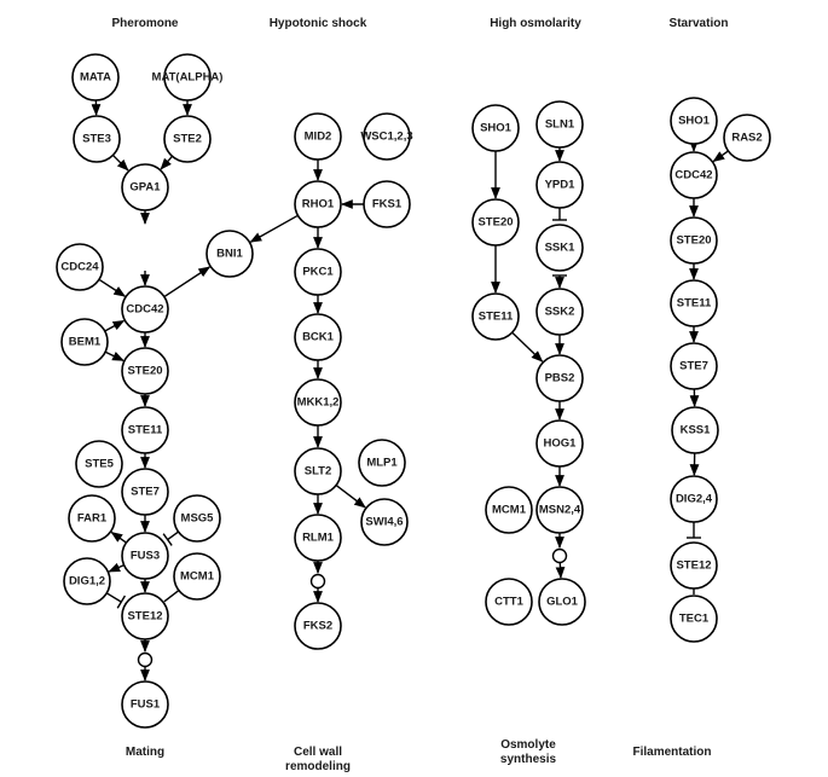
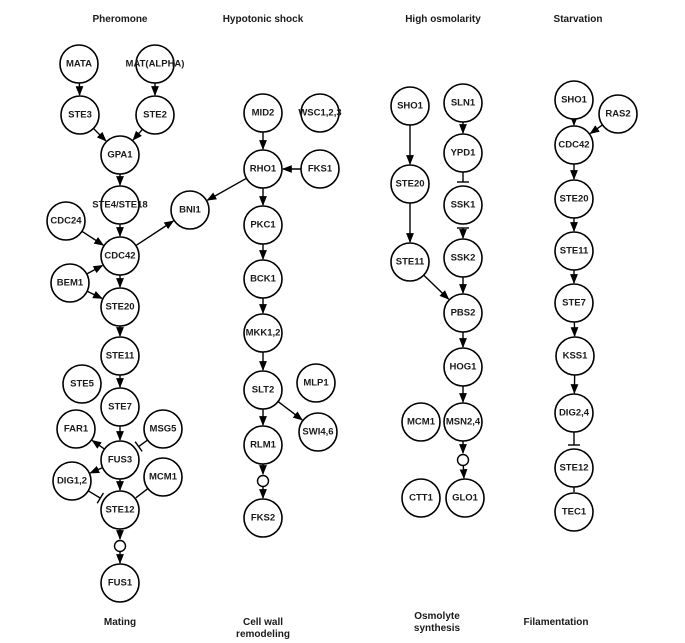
  MATA
  MAT(ALPHA)
  STE3
  STE2
  GPA1
+ STE4/STE18
  BNI1
  CDC24
  CDC42
  BEM1
  STE20
  STE11
  STE5
  STE7
  FAR1
  MSG5
  FUS3
  DIG1,2
  MCM1
  STE12
  FUS1
  MID2
  WSC1,2,3
  RHO1
  FKS1
  PKC1
  BCK1
  MKK1,2
  SLT2
  MLP1
  SWI4,6
  RLM1
  FKS2
  SHO1
  SLN1
  YPD1
  STE20
  SSK1
  SSK2
  STE11
  PBS2
  HOG1
  MCM1
  MSN2,4
  CTT1
  GLO1
  SHO1
  RAS2
  CDC42
  STE20
  STE11
  STE7
  KSS1
  DIG2,4
  STE12
  TEC1
  Pheromone
  Hypotonic shock
  High osmolarity
  Starvation
  Mating
  Cell wall
  remodeling
  Osmolyte
  synthesis
  Filamentation
